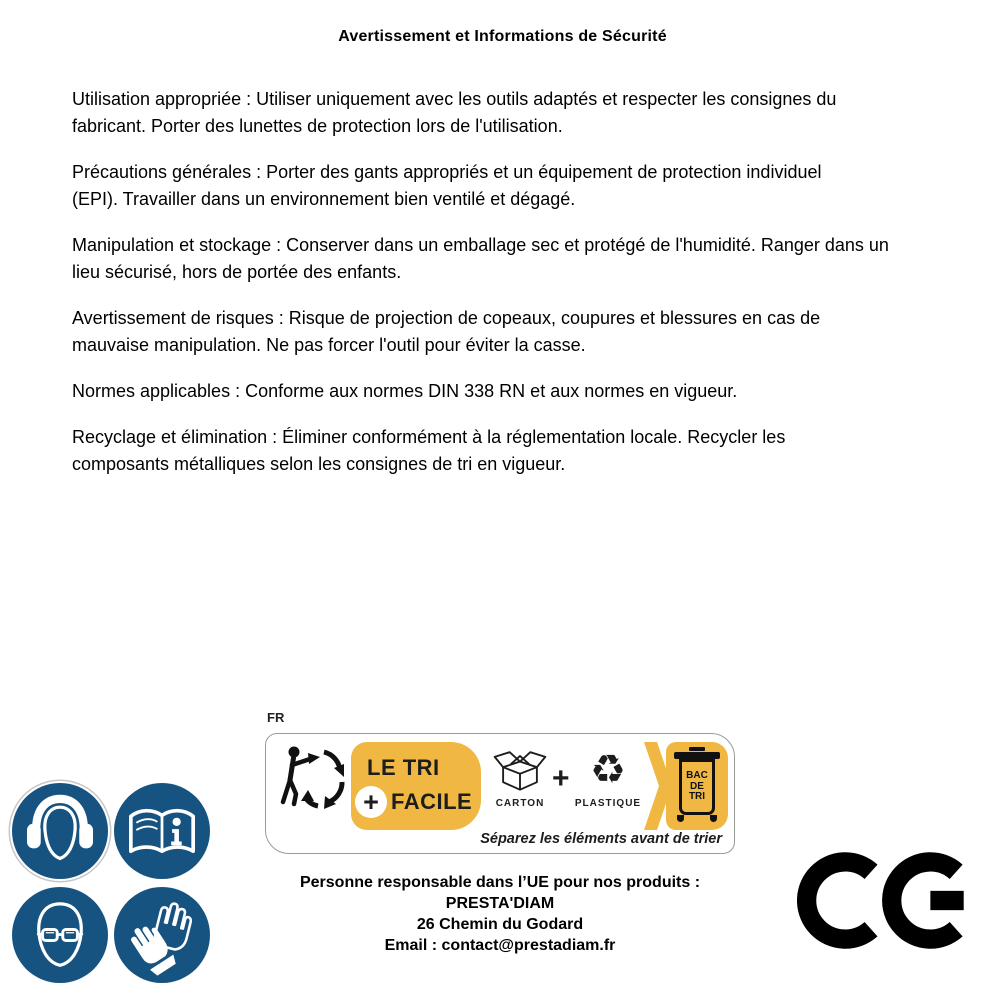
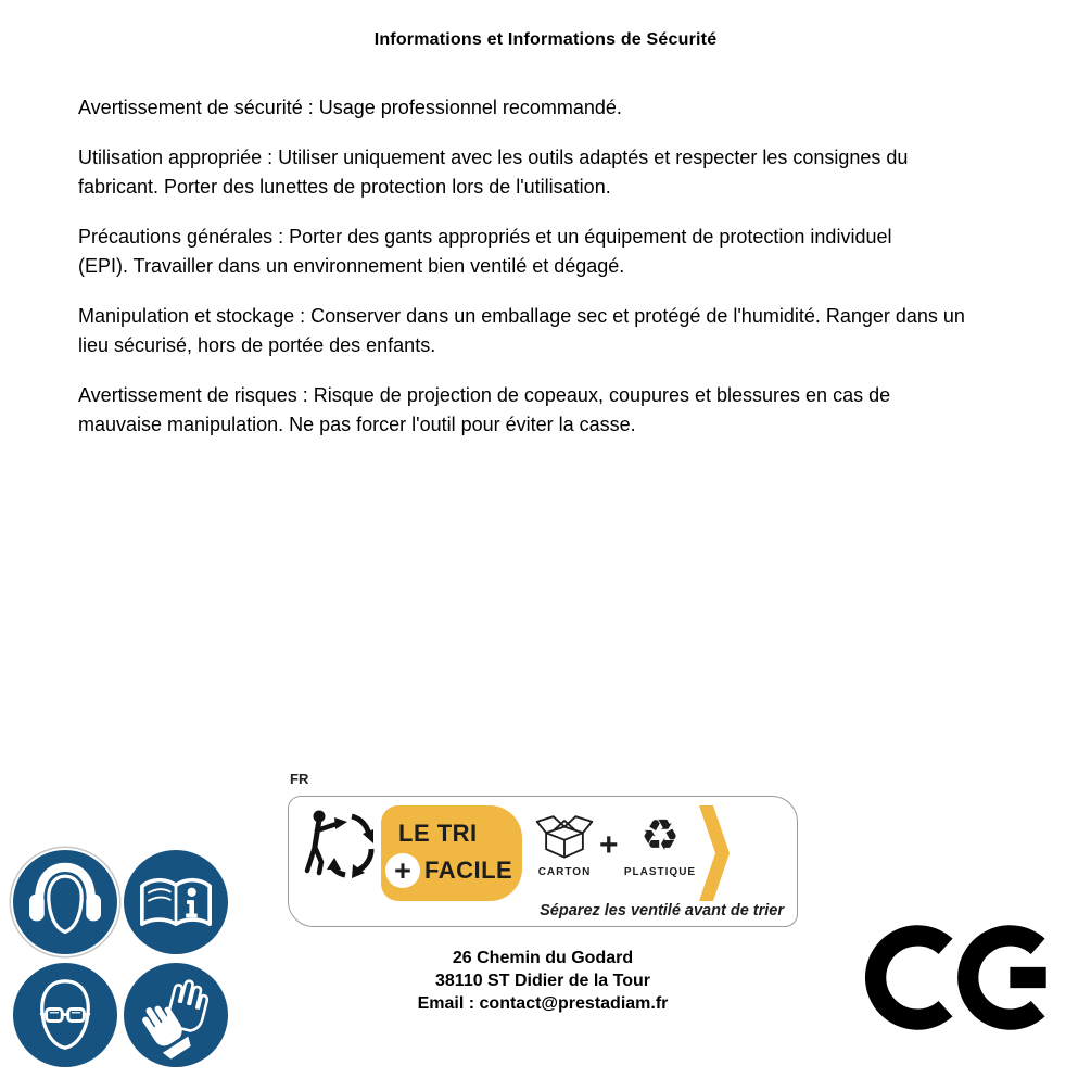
- Avertissement et Informations de Sécurité
+ Informations et Informations de Sécurité
+ Avertissement de sécurité : Usage professionnel recommandé.
  Utilisation appropriée : Utiliser uniquement avec les outils adaptés et respecter les consignes du
  fabricant. Porter des lunettes de protection lors de l'utilisation.
  Précautions générales : Porter des gants appropriés et un équipement de protection individuel
  (EPI). Travailler dans un environnement bien ventilé et dégagé.
  Manipulation et stockage : Conserver dans un emballage sec et protégé de l'humidité. Ranger dans un
  lieu sécurisé, hors de portée des enfants.
  Avertissement de risques : Risque de projection de copeaux, coupures et blessures en cas de
  mauvaise manipulation. Ne pas forcer l'outil pour éviter la casse.
- Normes applicables : Conforme aux normes DIN 338 RN et aux normes en vigueur.
- Recyclage et élimination : Éliminer conformément à la réglementation locale. Recycler les
- composants métalliques selon les consignes de tri en vigueur.
  FR
  LE TRI
  +
  FACILE
  CARTON
  +
  ♻
  PLASTIQUE
- BAC
- DE
- TRI
- Séparez les éléments avant de trier
+ Séparez les ventilé avant de trier
- Personne responsable dans l’UE pour nos produits :
- PRESTA'DIAM
  26 Chemin du Godard
+ 38110 ST Didier de la Tour
  Email : contact@prestadiam.fr
